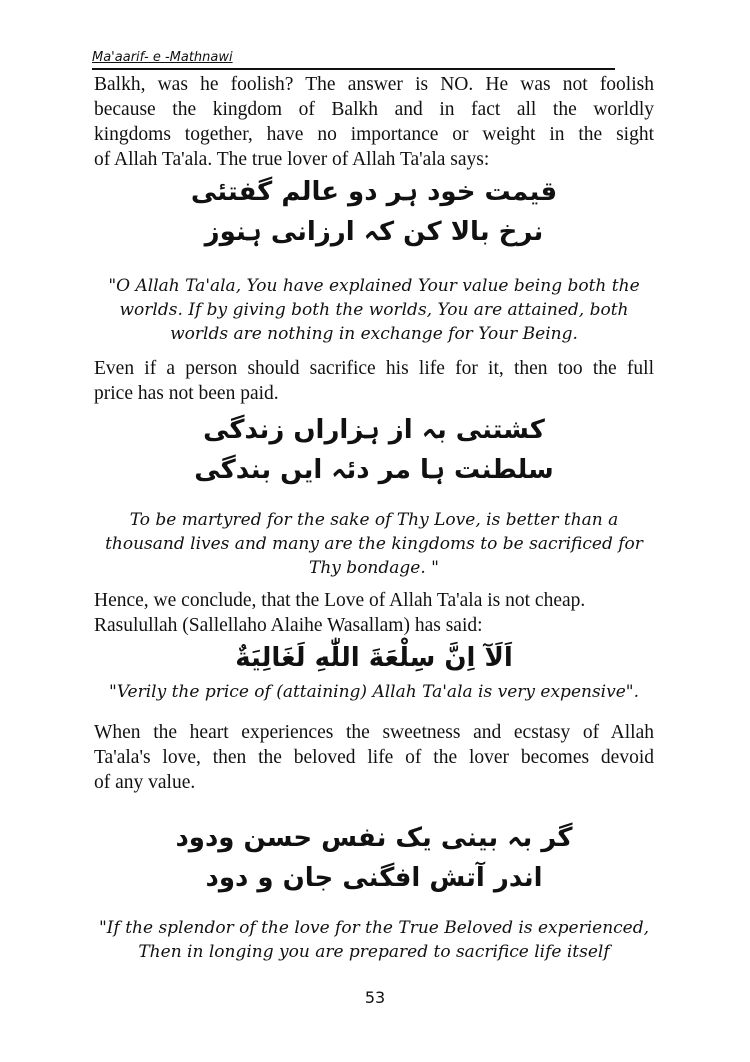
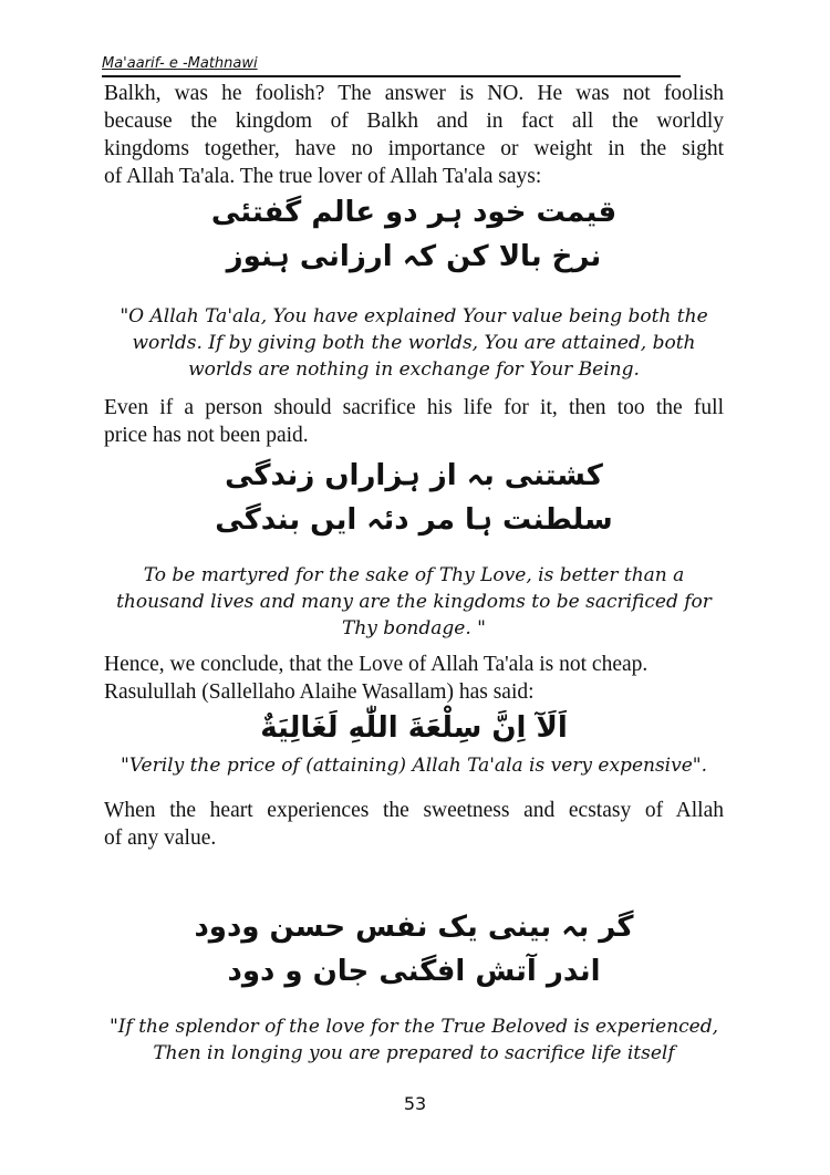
  Ma'aarif- e -Mathnawi
  Balkh, was he foolish? The answer is NO. He was not foolish
  because the kingdom of Balkh and in fact all the worldly
  kingdoms together, have no importance or weight in the sight
  of Allah Ta'ala. The true lover of Allah Ta'ala says:
  قیمت خود ہر دو عالم گفتئی
  نرخ بالا کن کہ ارزانی ہنوز
  "O Allah Ta'ala, You have explained Your value being both the
  worlds. If by giving both the worlds, You are attained, both
  worlds are nothing in exchange for Your Being.
  Even if a person should sacrifice his life for it, then too the full
  price has not been paid.
  کشتنی بہ از ہزاراں زندگی
  سلطنت ہا مر دئہ ایں بندگی
  To be martyred for the sake of Thy Love, is better than a
  thousand lives and many are the kingdoms to be sacrificed for
  Thy bondage. "
  Hence, we conclude, that the Love of Allah Ta'ala is not cheap.
  Rasulullah (Sallellaho Alaihe Wasallam) has said:
  اَلَآ اِنَّ سِلْعَةَ اللّٰهِ لَغَالِيَةٌ
  "Verily the price of (attaining) Allah Ta'ala is very expensive".
  When the heart experiences the sweetness and ecstasy of Allah
- Ta'ala's love, then the beloved life of the lover becomes devoid
  of any value.
  گر بہ بینی یک نفس حسن ودود
  اندر آتش افگنی جان و دود
  "If the splendor of the love for the True Beloved is experienced,
  Then in longing you are prepared to sacrifice life itself
  53
